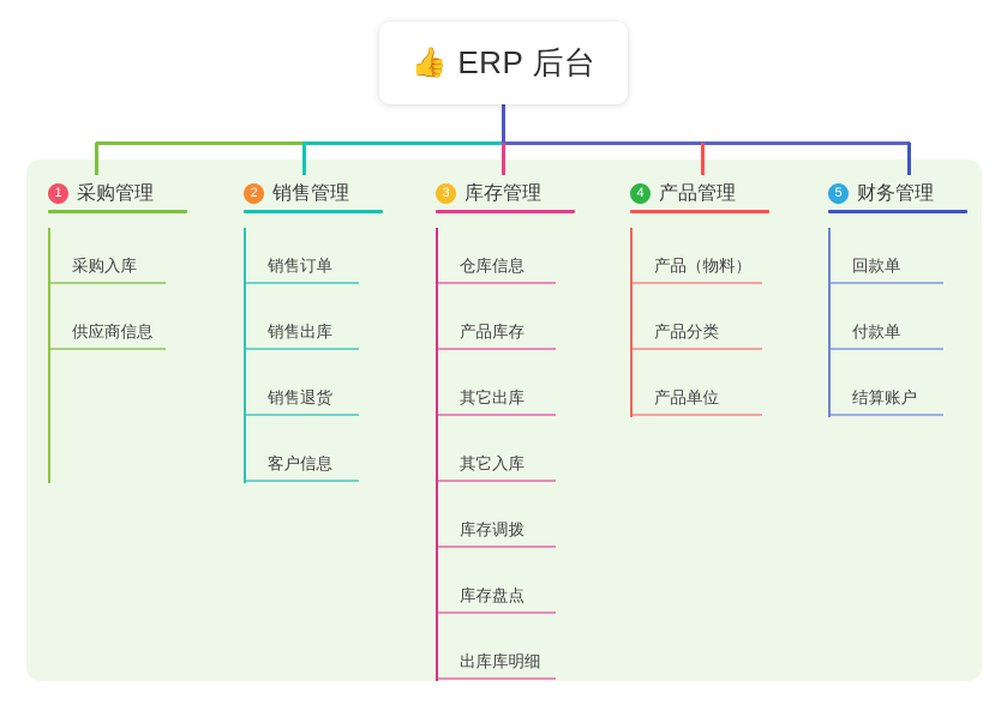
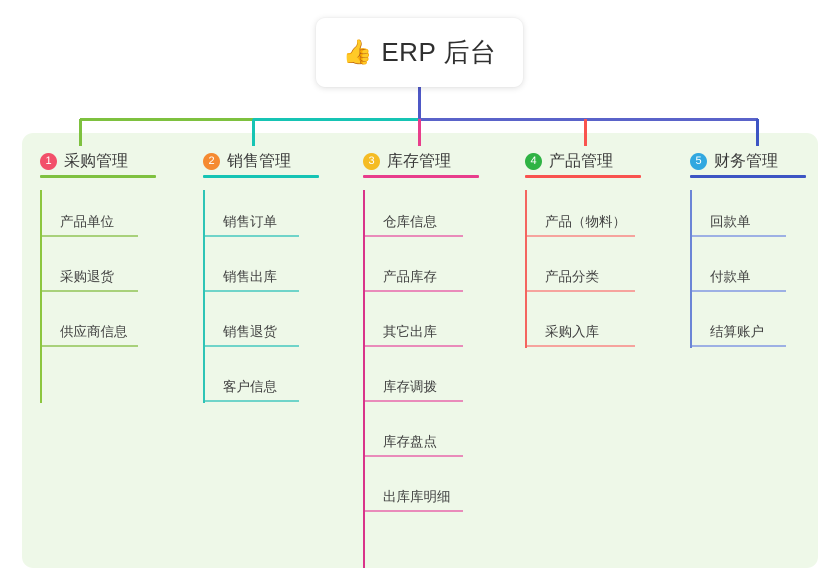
  👍
  ERP 后台
  1
  采购管理
- 采购入库
+ 产品单位
+ 采购退货
  供应商信息
  2
  销售管理
  销售订单
  销售出库
  销售退货
  客户信息
  3
  库存管理
  仓库信息
  产品库存
  其它出库
- 其它入库
  库存调拨
  库存盘点
  出库库明细
  4
  产品管理
  产品（物料）
  产品分类
- 产品单位
+ 采购入库
  5
  财务管理
  回款单
  付款单
  结算账户
